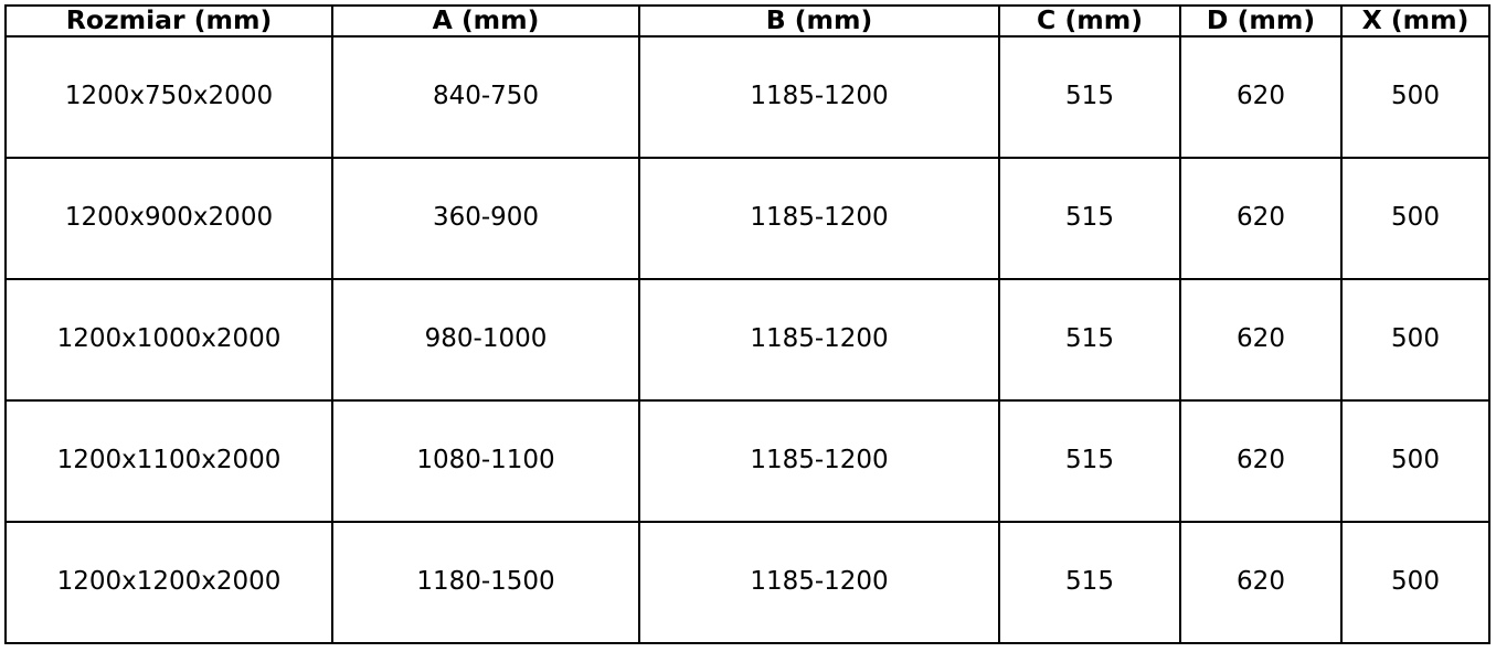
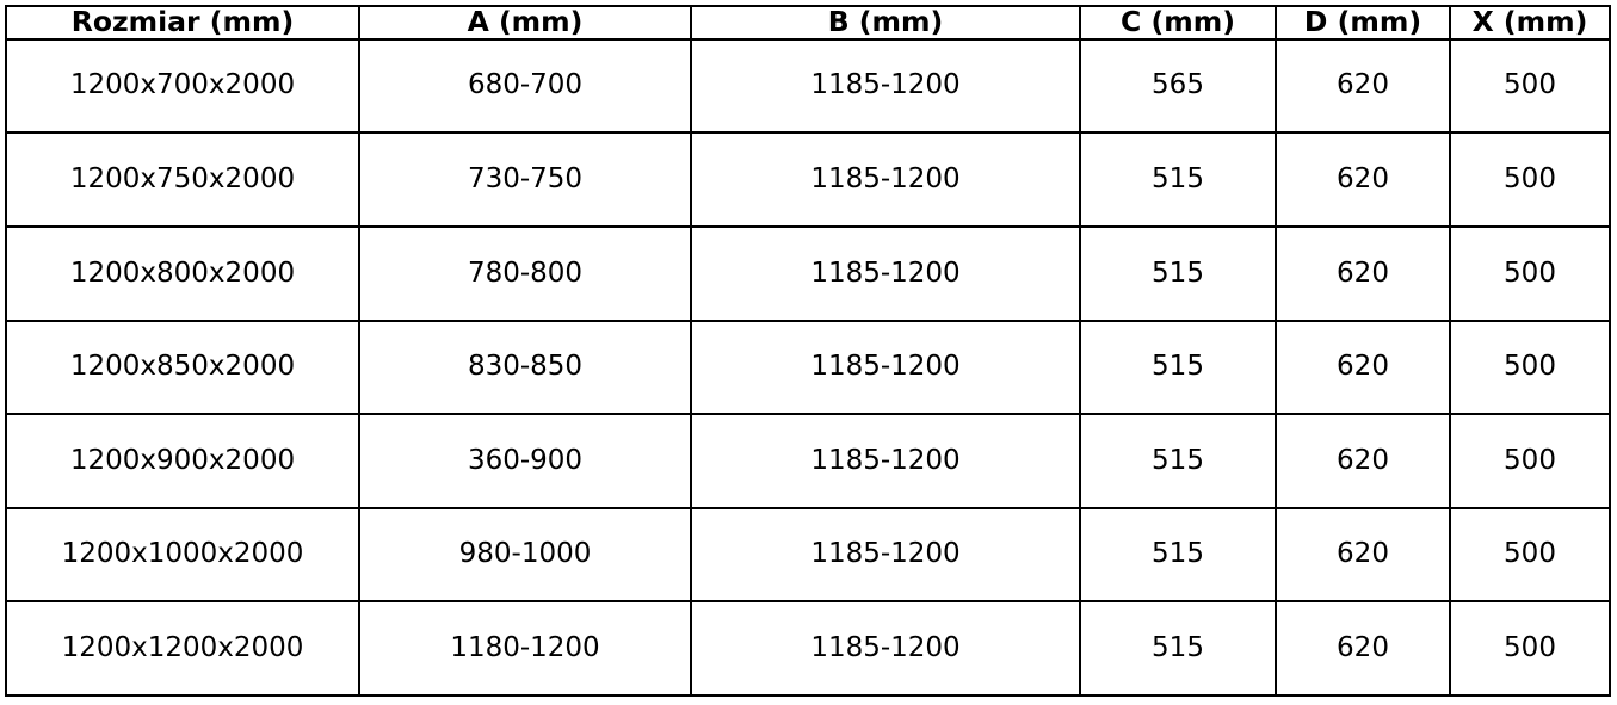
  Rozmiar (mm)	A (mm)	B (mm)	C (mm)	D (mm)	X (mm)
+ 1200x700x2000	680-700	1185-1200	565	620	500
- 1200x750x2000	840-750	1185-1200	515	620	500
+ 1200x750x2000	730-750	1185-1200	515	620	500
+ 1200x800x2000	780-800	1185-1200	515	620	500
+ 1200x850x2000	830-850	1185-1200	515	620	500
  1200x900x2000	360-900	1185-1200	515	620	500
  1200x1000x2000	980-1000	1185-1200	515	620	500
- 1200x1100x2000	1080-1100	1185-1200	515	620	500
- 1200x1200x2000	1180-1500	1185-1200	515	620	500
+ 1200x1200x2000	1180-1200	1185-1200	515	620	500
